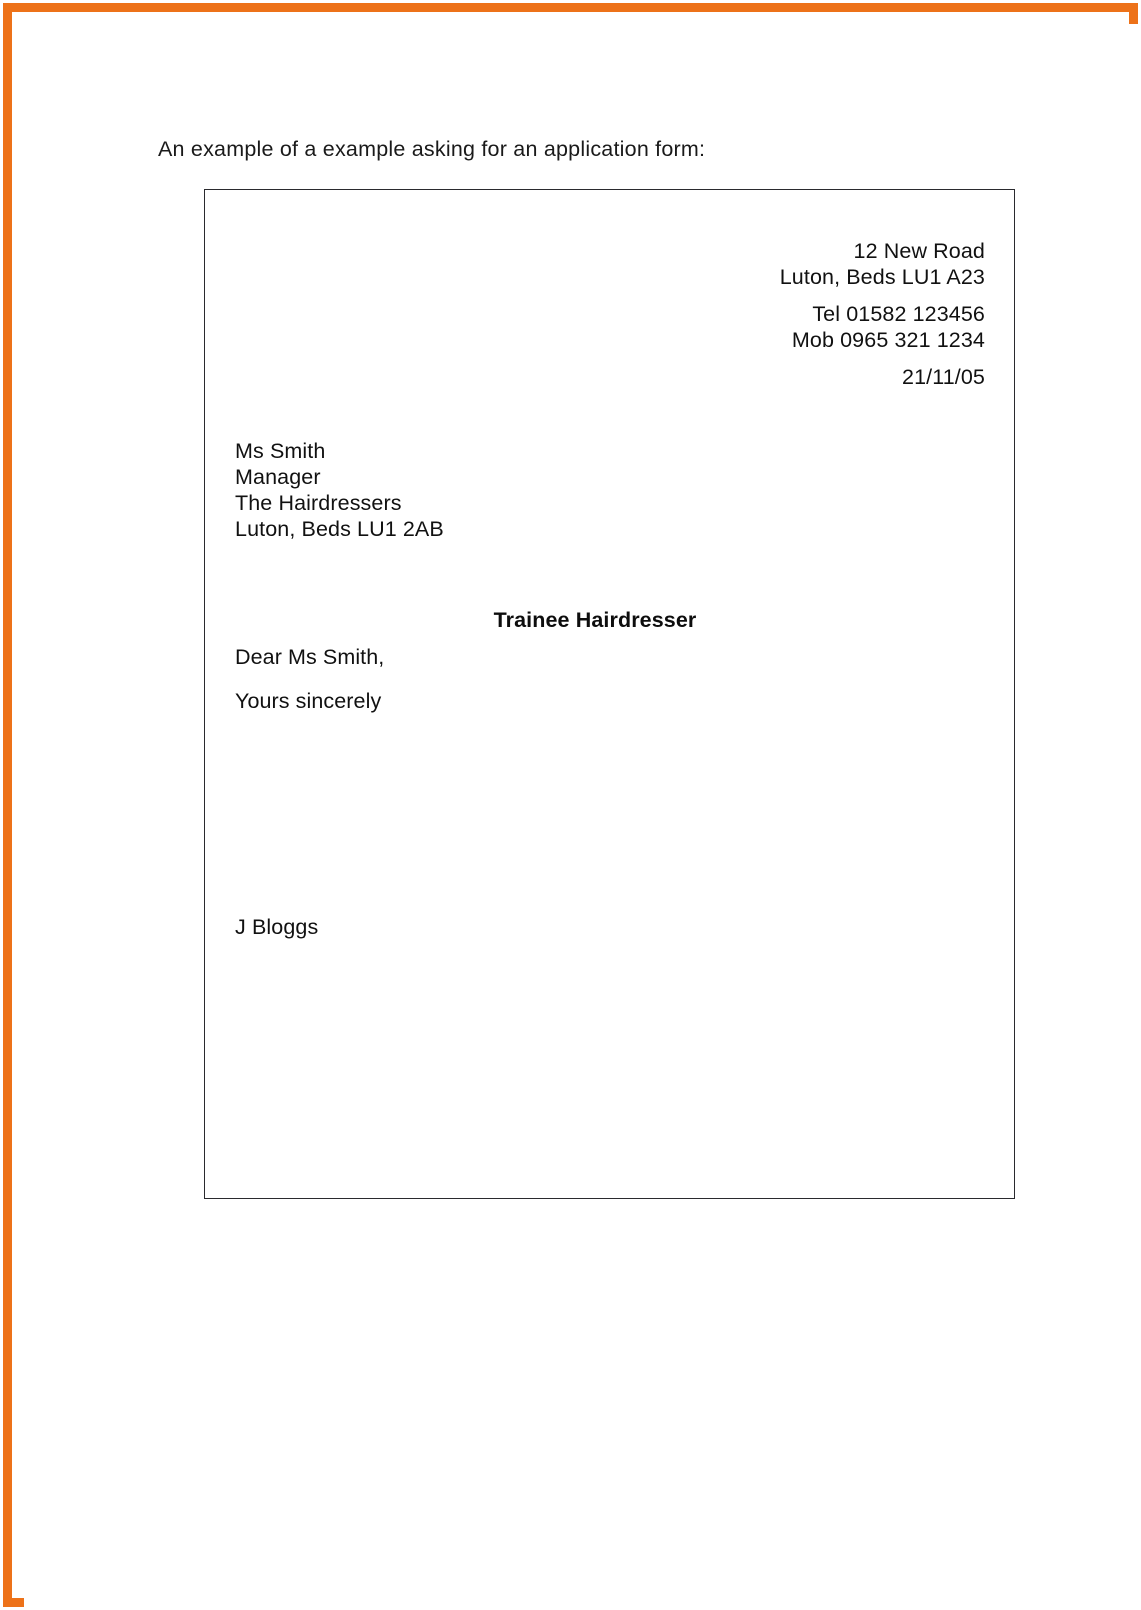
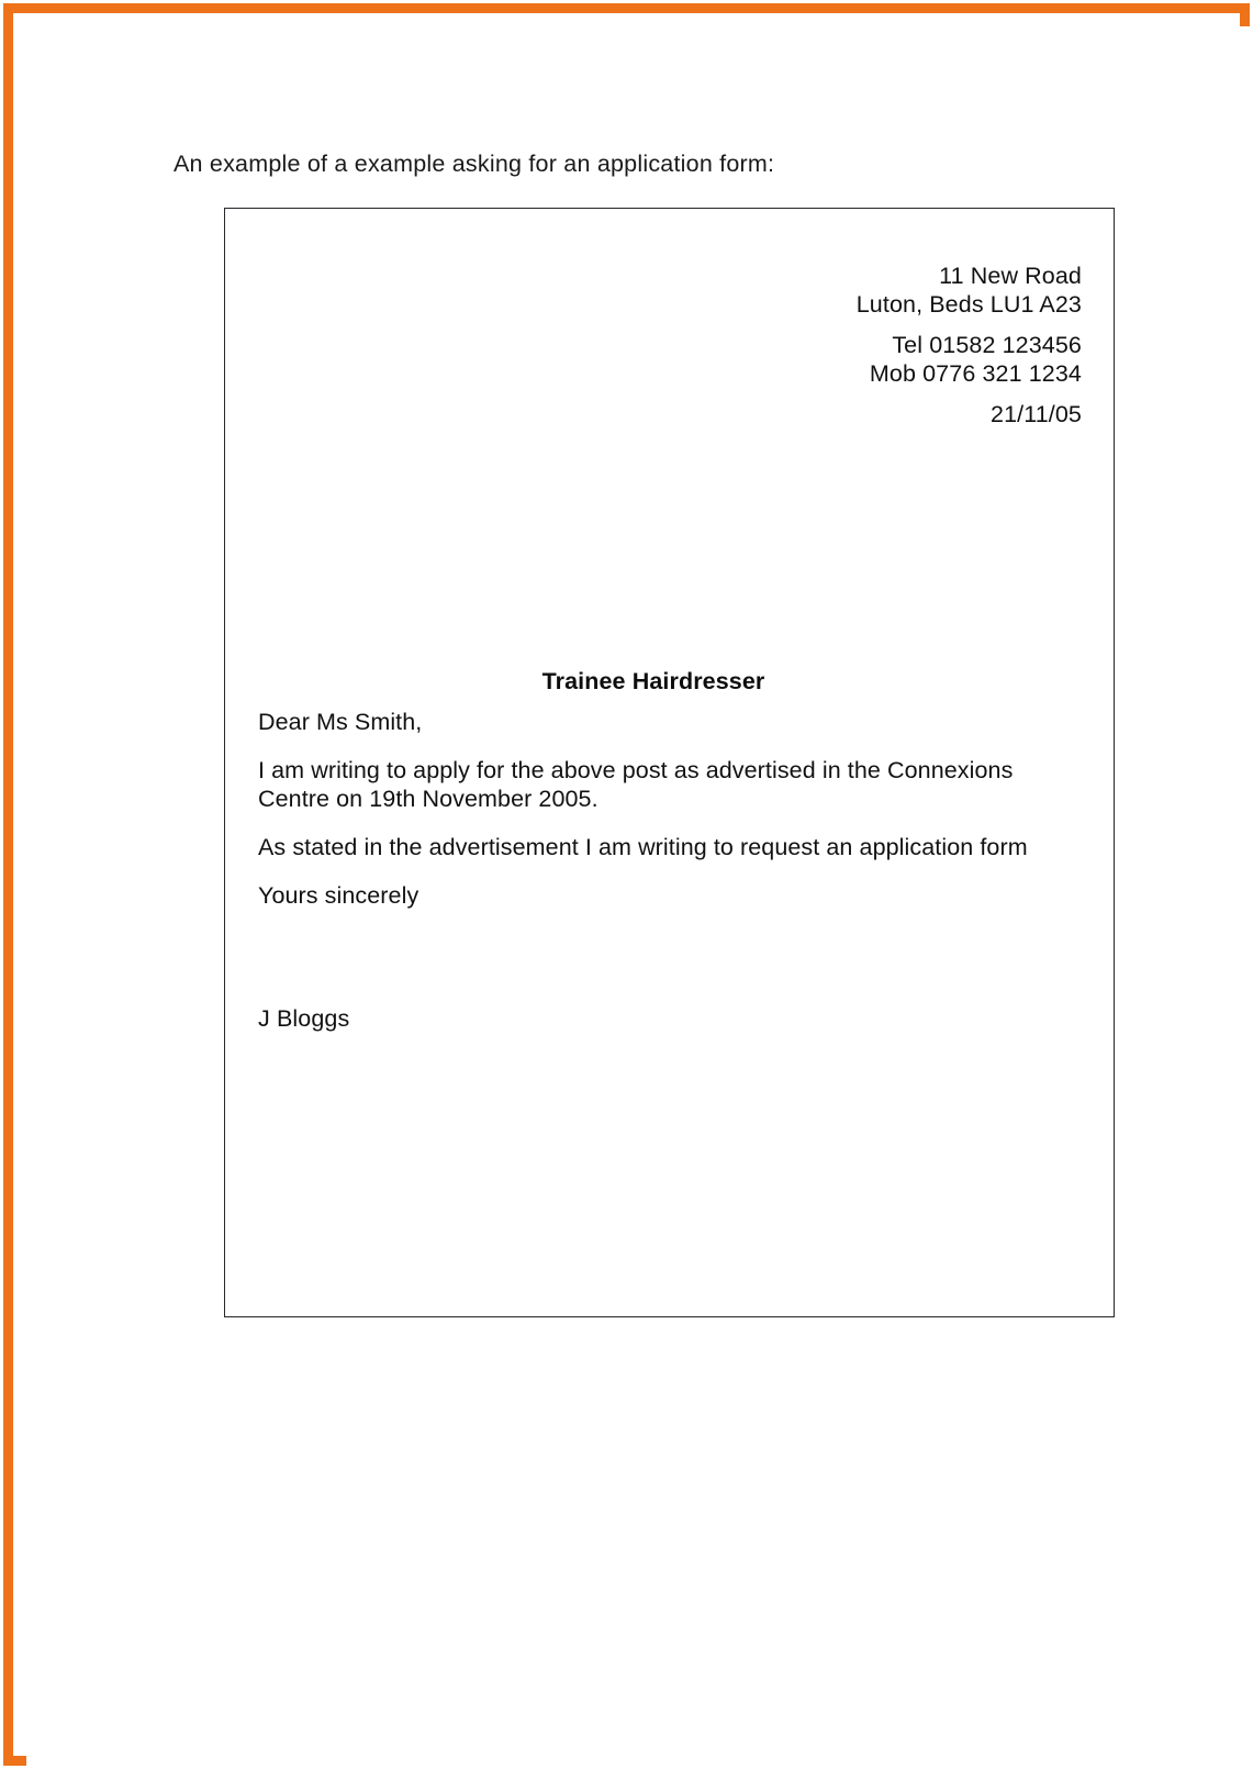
  An example of a example asking for an application form:
- 12 New Road
+ 11 New Road
  Luton, Beds LU1 A23
  Tel 01582 123456
- Mob 0965 321 1234
+ Mob 0776 321 1234
  21/11/05
- Ms Smith
- Manager
- The Hairdressers
- Luton, Beds LU1 2AB
  Trainee Hairdresser
  Dear Ms Smith,
+ I am writing to apply for the above post as advertised in the Connexions Centre on 19th November 2005.
+ As stated in the advertisement I am writing to request an application form
  Yours sincerely
  J Bloggs
